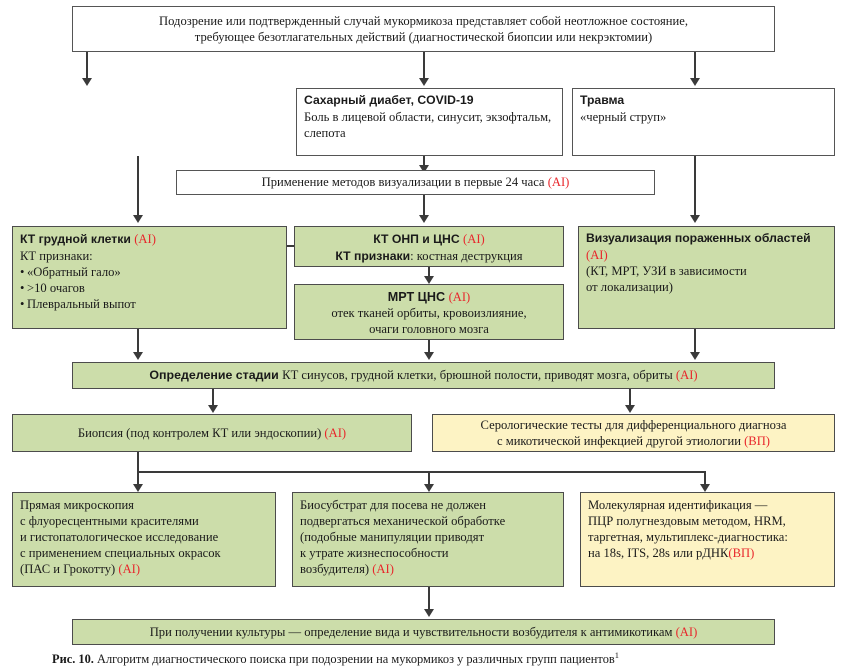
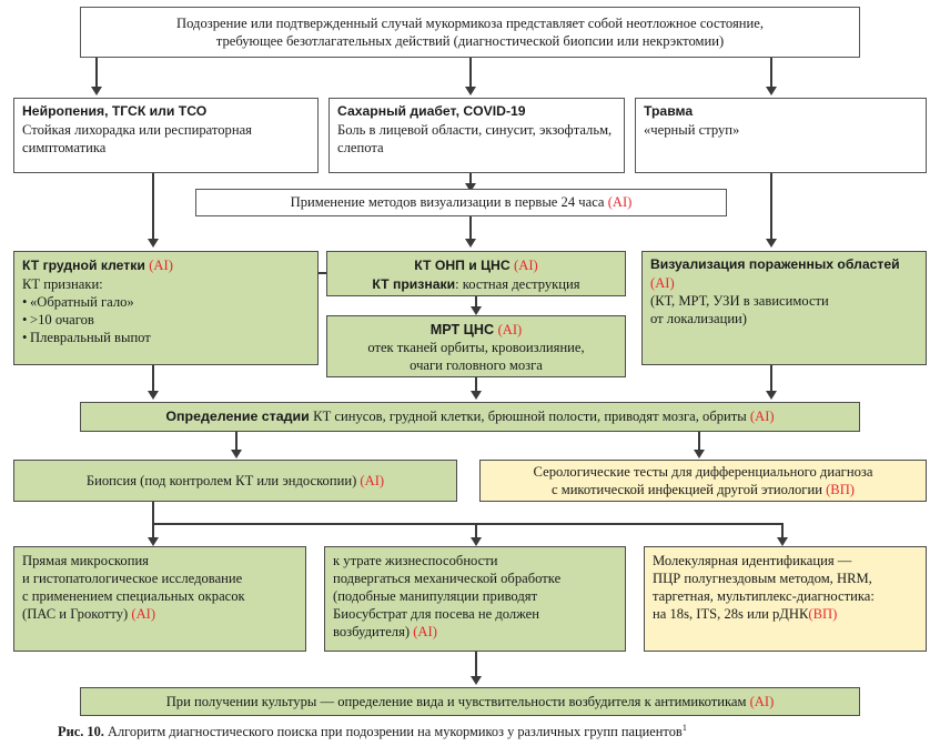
  Подозрение или подтвержденный случай мукормикоза представляет собой неотложное состояние,
  требующее безотлагательных действий (диагностической биопсии или некрэктомии)
+ Нейропения, ТГСК или ТСО
+ Стойкая лихорадка или респираторная симптоматика
  Сахарный диабет, COVID-19
  Боль в лицевой области, синусит, экзофтальм, слепота
  Травма
  «черный струп»
  Применение методов визуализации в первые 24 часа (AI)
  КТ грудной клетки (AI)
  КТ признаки:
  «Обратный гало»
  >10 очагов
  Плевральный выпот
  КТ ОНП и ЦНС (AI)
  КТ признаки: костная деструкция
  МРТ ЦНС (AI)
  отек тканей орбиты, кровоизлияние,
  очаги головного мозга
  Визуализация пораженных областей
  (AI)
  (КТ, МРТ, УЗИ в зависимости
  от локализации)
  Определение стадии КТ синусов, грудной клетки, брюшной полости, приводят мозга, обриты (AI)
  Биопсия (под контролем КТ или эндоскопии) (AI)
  Серологические тесты для дифференциального диагноза
  с микотической инфекцией другой этиологии (ВП)
  Прямая микроскопия
- с флуоресцентными красителями
  и гистопатологическое исследование
  с применением специальных окрасок
  (ПАС и Грокотту) (AI)
- Биосубстрат для посева не должен
+ к утрате жизнеспособности
  подвергаться механической обработке
  (подобные манипуляции приводят
- к утрате жизнеспособности
+ Биосубстрат для посева не должен
  возбудителя) (AI)
  Молекулярная идентификация —
  ПЦР полугнездовым методом, HRM,
  таргетная, мультиплекс-диагностика:
  на 18s, ITS, 28s или рДНК(ВП)
  При получении культуры — определение вида и чувствительности возбудителя к антимикотикам (AI)
  Рис. 10. Алгоритм диагностического поиска при подозрении на мукормикоз у различных групп пациентов1
